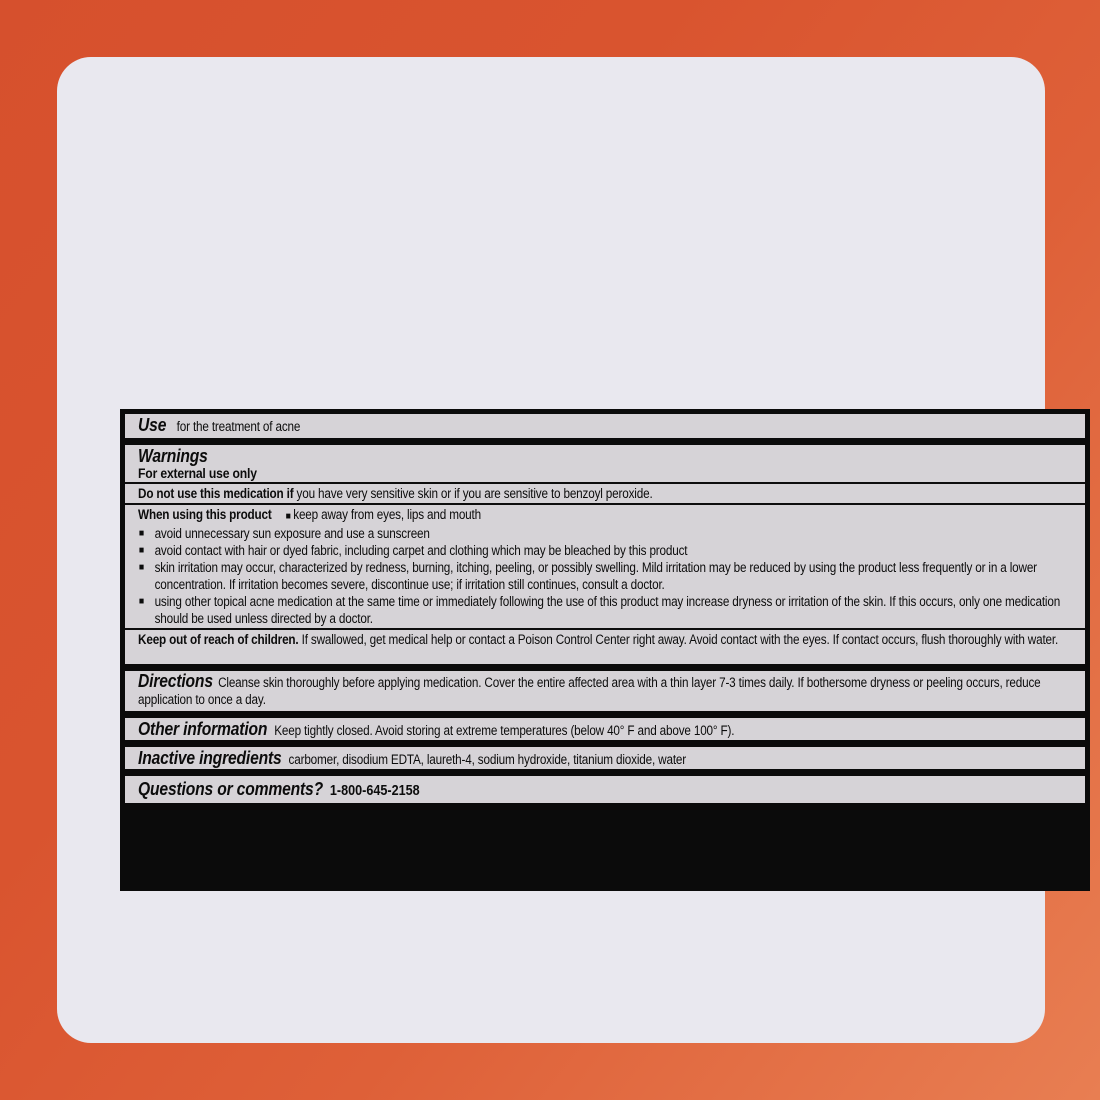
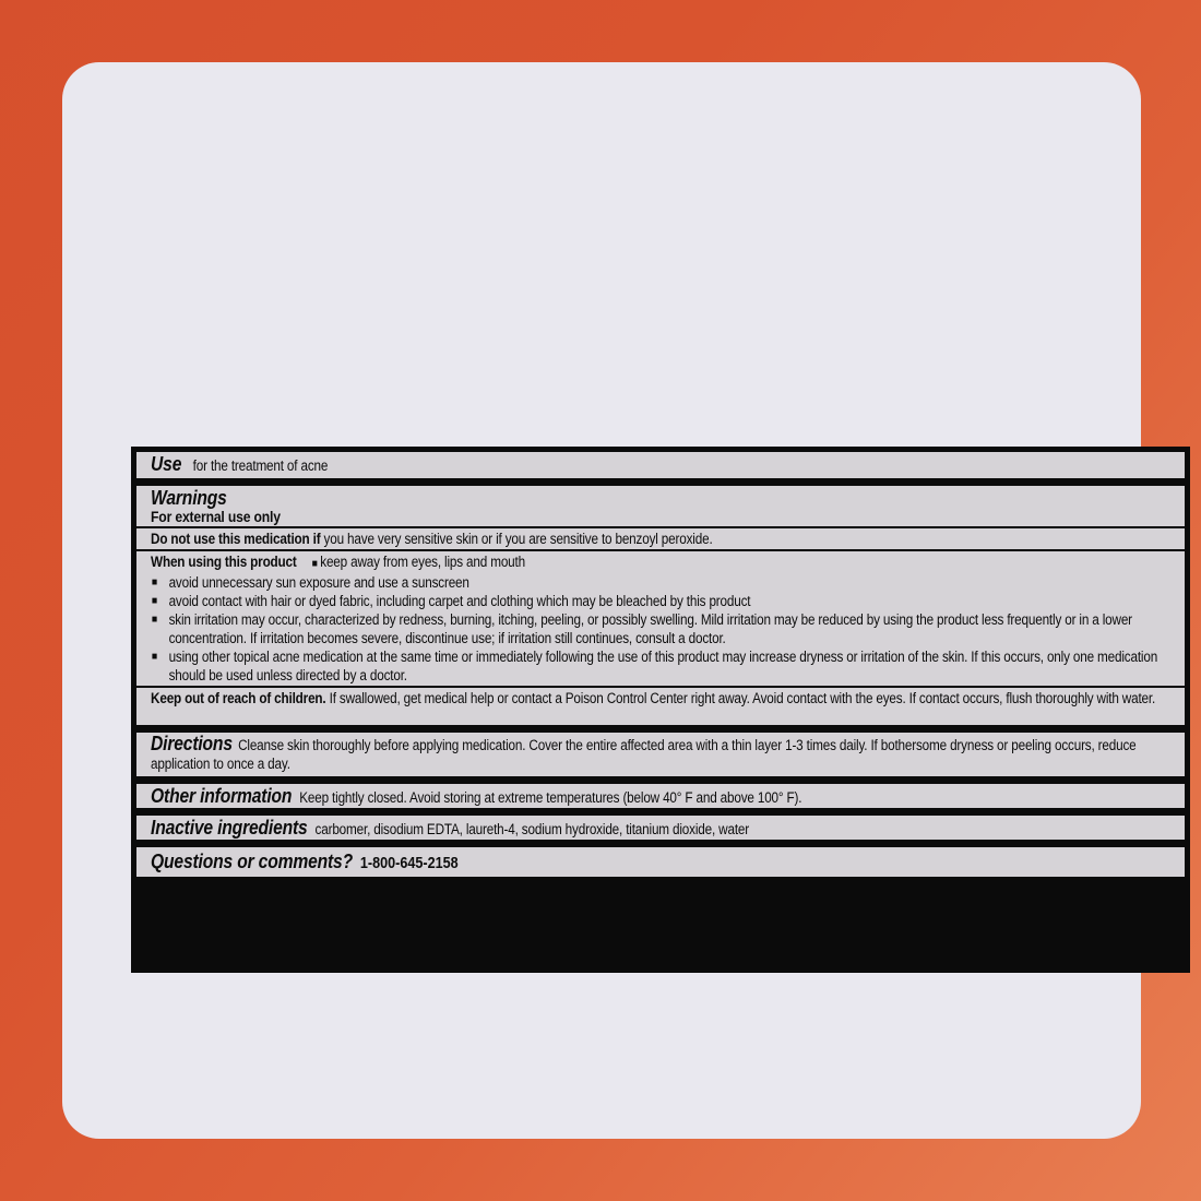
  Use
  for the treatment of acne
  Warnings
  For external use only
  Do not use this medication if you have very sensitive skin or if you are sensitive to benzoyl peroxide.
  When using this product ■ keep away from eyes, lips and mouth
  ■
  avoid unnecessary sun exposure and use a sunscreen
  ■
  avoid contact with hair or dyed fabric, including carpet and clothing which may be bleached by this product
  ■
  skin irritation may occur, characterized by redness, burning, itching, peeling, or possibly swelling. Mild irritation may be reduced by using the product less frequently or in a lower concentration. If irritation becomes severe, discontinue use; if irritation still continues, consult a doctor.
  ■
  using other topical acne medication at the same time or immediately following the use of this product may increase dryness or irritation of the skin. If this occurs, only one medication should be used unless directed by a doctor.
  Keep out of reach of children. If swallowed, get medical help or contact a Poison Control Center right away. Avoid contact with the eyes. If contact occurs, flush thoroughly with water.
- Directions Cleanse skin thoroughly before applying medication. Cover the entire affected area with a thin layer 7-3 times daily. If bothersome dryness or peeling occurs, reduce application to once a day.
+ Directions Cleanse skin thoroughly before applying medication. Cover the entire affected area with a thin layer 1-3 times daily. If bothersome dryness or peeling occurs, reduce application to once a day.
  Other information
  Keep tightly closed. Avoid storing at extreme temperatures (below 40° F and above 100° F).
  Inactive ingredients
  carbomer, disodium EDTA, laureth-4, sodium hydroxide, titanium dioxide, water
  Questions or comments?
  1-800-645-2158
